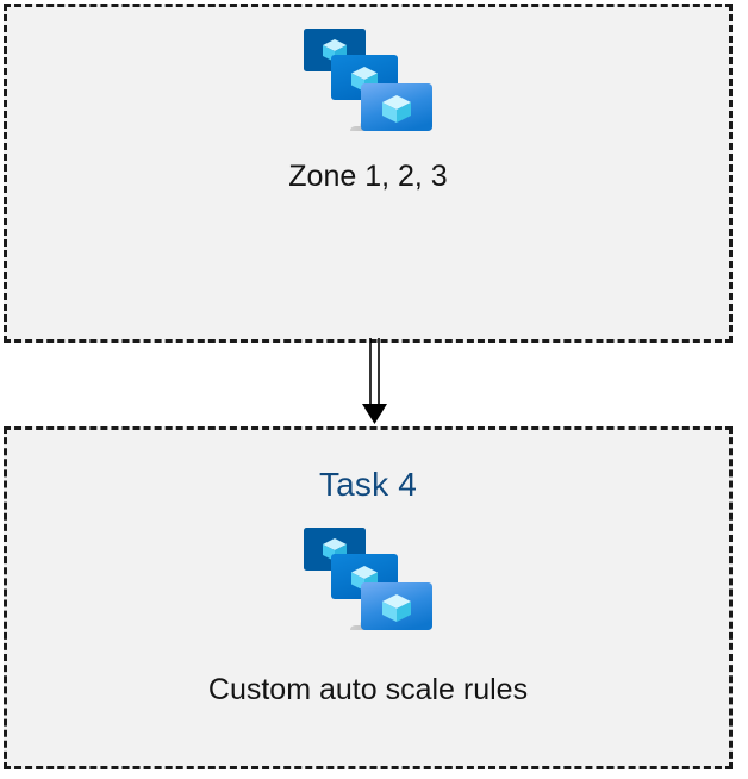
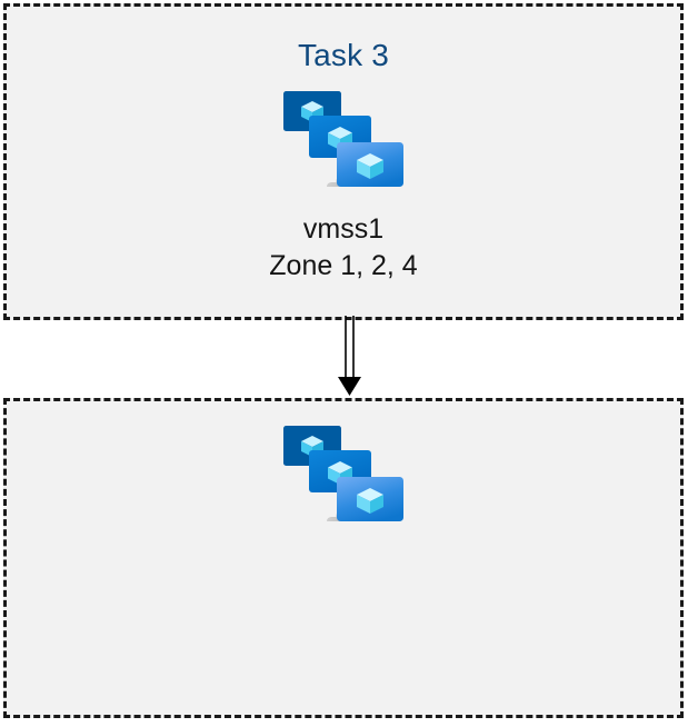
+ Task 3
+ vmss1
- Zone 1, 2, 3
+ Zone 1, 2, 4
- Task 4
- Custom auto scale rules
